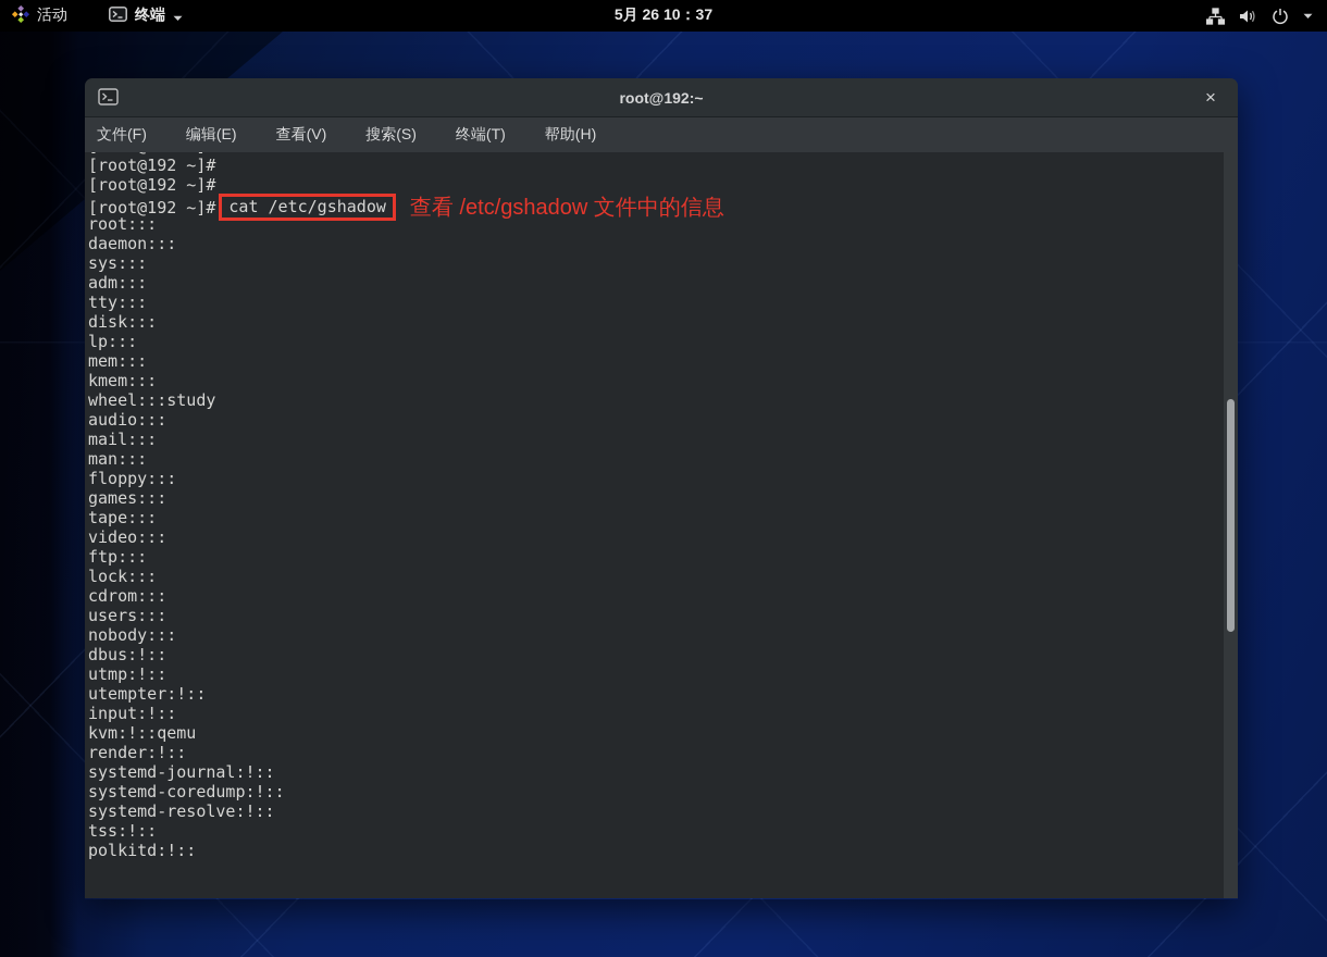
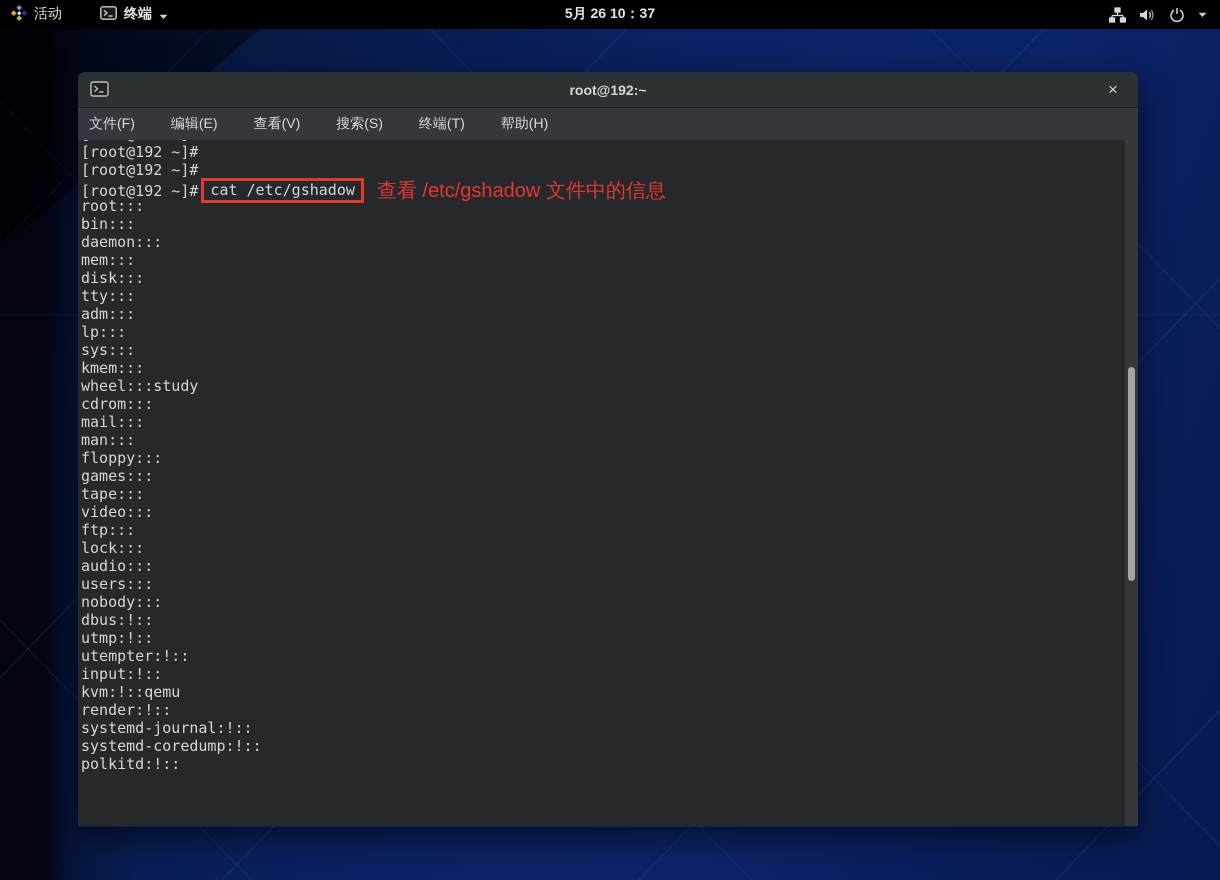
  活动
  终端
  5月 26 10：37
  root@192:~
  ×
  文件(F)
  编辑(E)
  查看(V)
  搜索(S)
  终端(T)
  帮助(H)
  [root@192 ~]#
  [root@192 ~]#
  [root@192 ~]# cat /etc/gshadow 查看 /etc/gshadow 文件中的信息
  root:::
+ bin:::
  daemon:::
- sys:::
+ mem:::
- adm:::
+ disk:::
  tty:::
- disk:::
+ adm:::
  lp:::
- mem:::
+ sys:::
  kmem:::
  wheel:::study
- audio:::
+ cdrom:::
  mail:::
  man:::
  floppy:::
  games:::
  tape:::
  video:::
  ftp:::
  lock:::
- cdrom:::
+ audio:::
  users:::
  nobody:::
  dbus:!::
  utmp:!::
  utempter:!::
  input:!::
  kvm:!::qemu
  render:!::
  systemd-journal:!::
  systemd-coredump:!::
- systemd-resolve:!::
- tss:!::
  polkitd:!::
